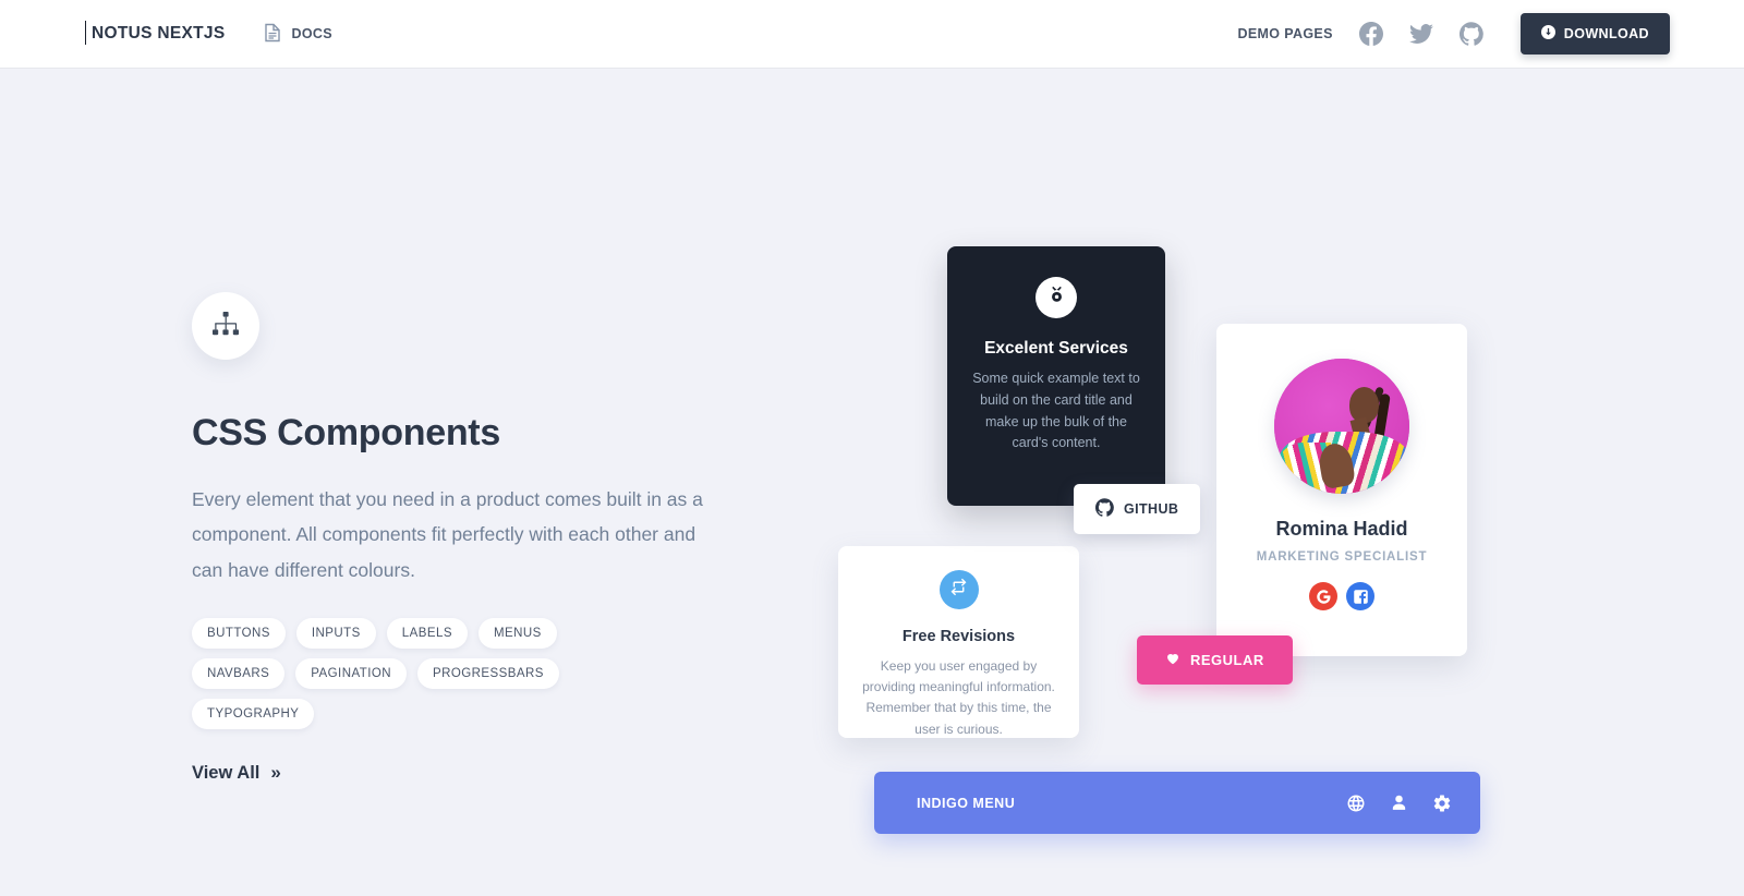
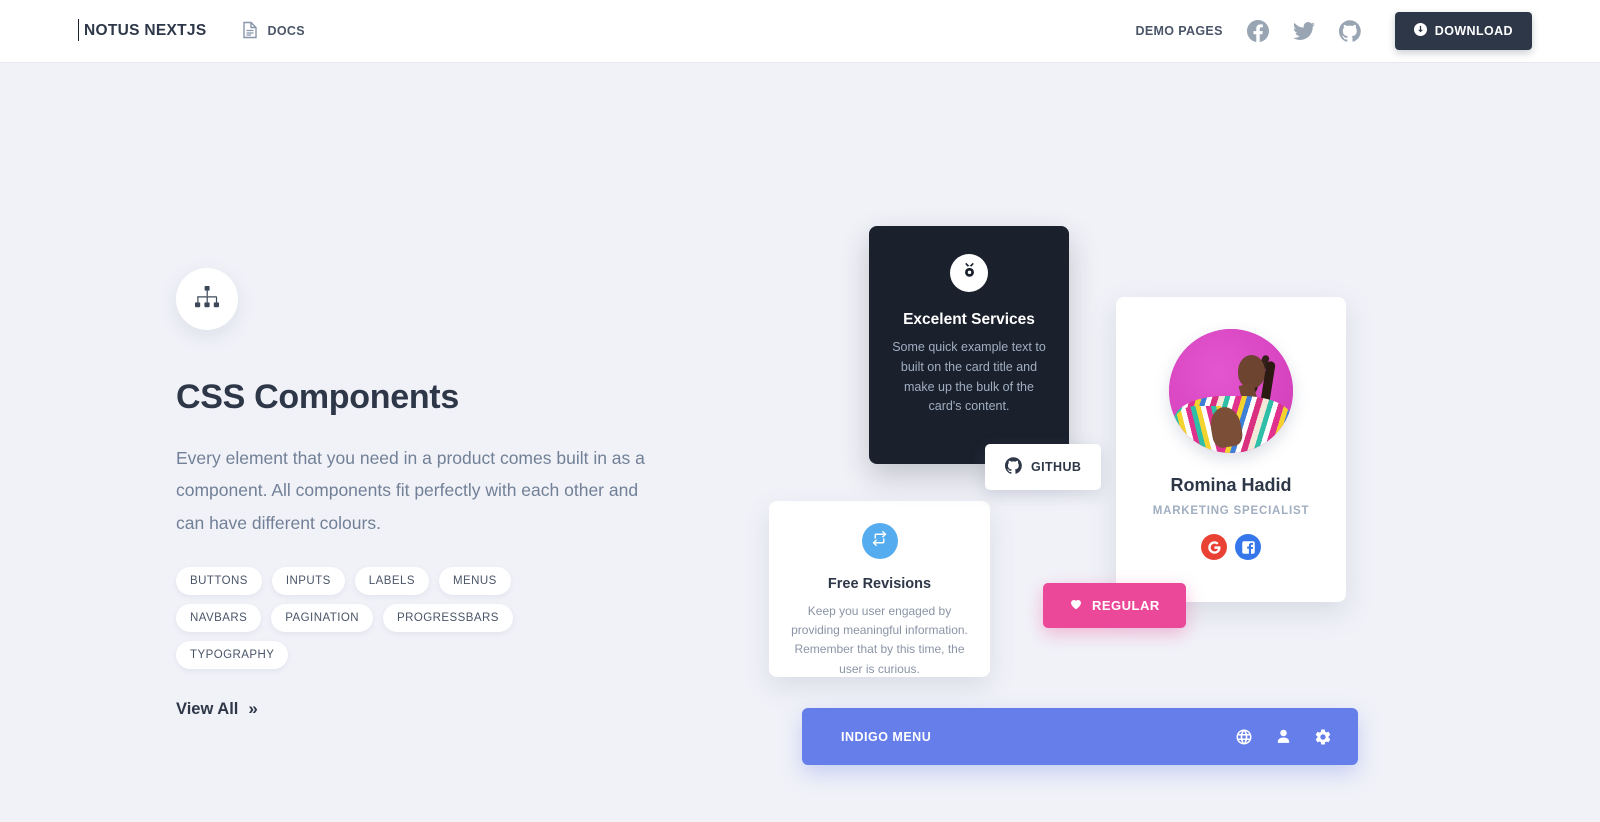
  NOTUS NEXTJS
  DOCS
  DEMO PAGES
  DOWNLOAD
  CSS Components
  Every element that you need in a product comes built in as a component. All components fit perfectly with each other and can have different colours.
  BUTTONS
  INPUTS
  LABELS
  MENUS
  NAVBARS
  PAGINATION
  PROGRESSBARS
  TYPOGRAPHY
  View All
  »
  Excelent Services
- Some quick example text to build on the card title and make up the bulk of the card's content.
+ Some quick example text to built on the card title and make up the bulk of the card's content.
  GITHUB
  Romina Hadid
  MARKETING SPECIALIST
  REGULAR
  Free Revisions
  Keep you user engaged by providing meaningful information. Remember that by this time, the user is curious.
  INDIGO MENU
